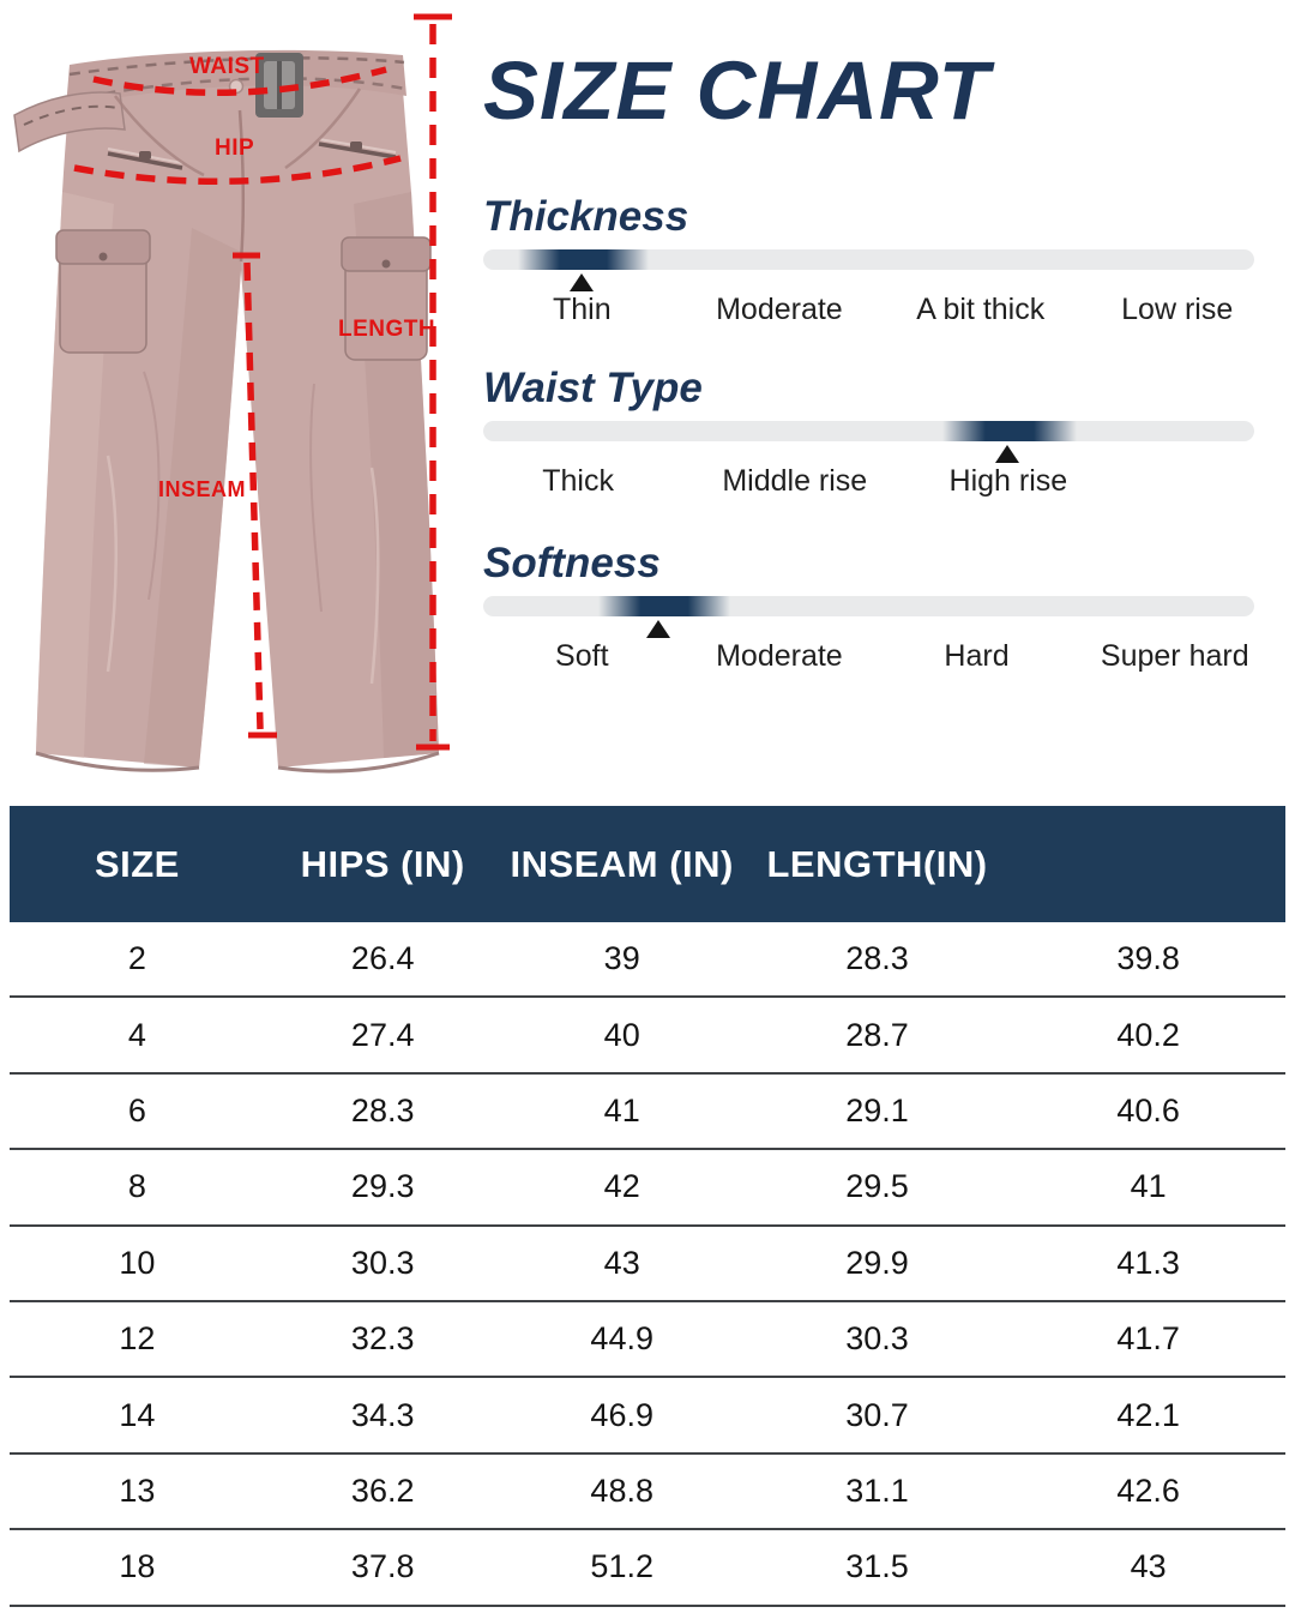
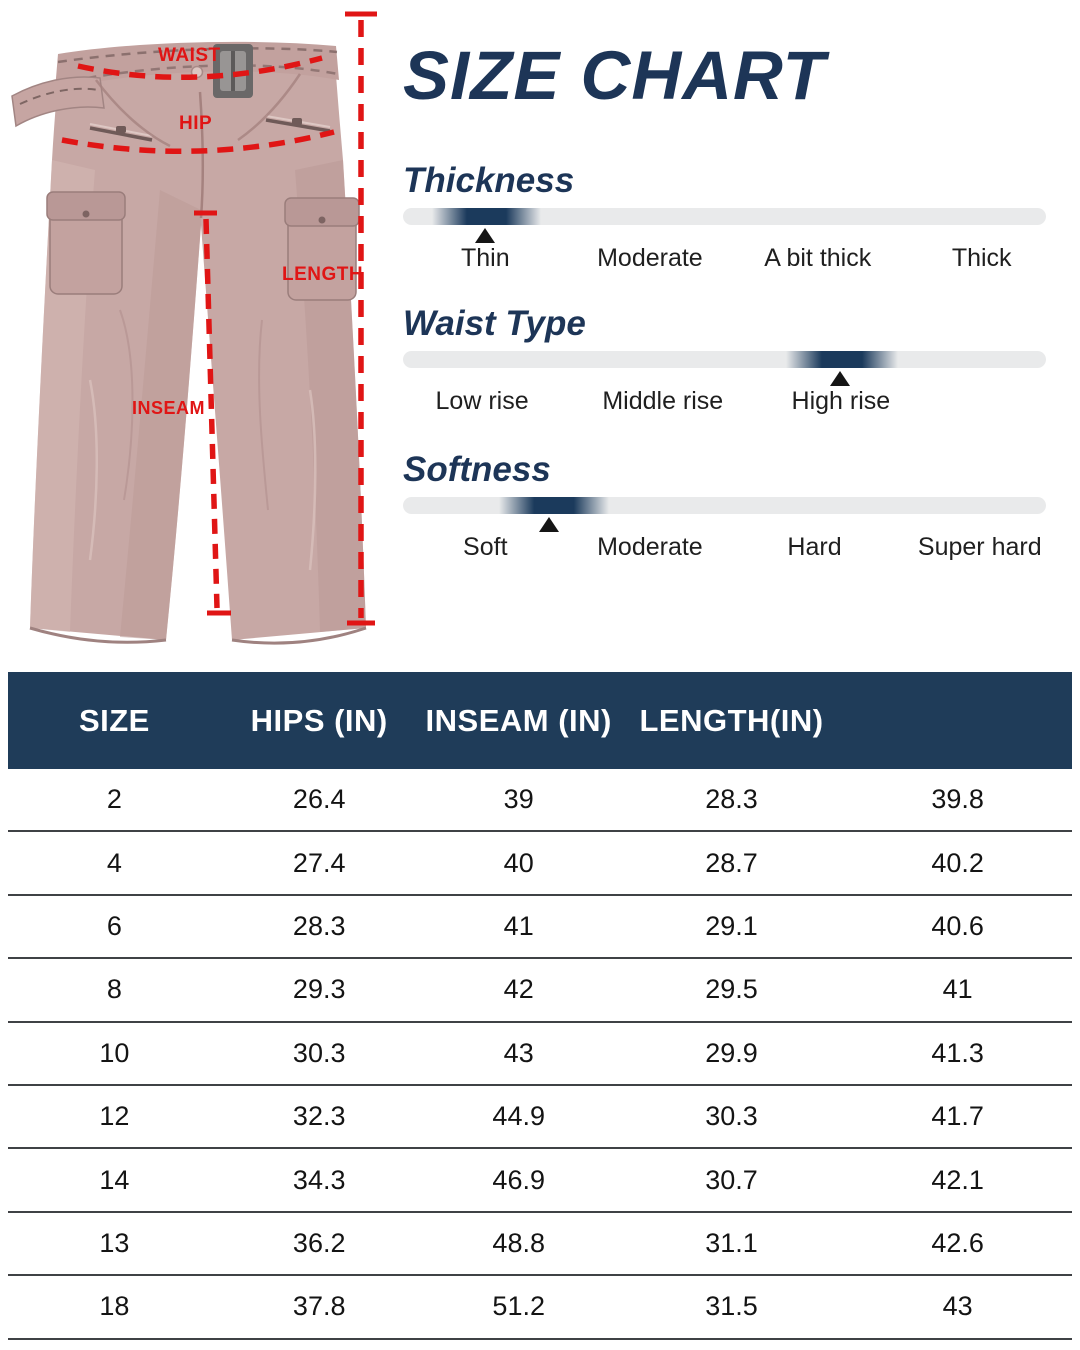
  WAIST
  HIP
  LENGTH
  INSEAM
  SIZE CHART
  Thickness
  Thin
  Moderate
  A bit thick
- Low rise
+ Thick
  Waist Type
- Thick
+ Low rise
  Middle rise
  High rise
  Softness
  Soft
  Moderate
  Hard
  Super hard
  SIZE
  HIPS (IN)
  INSEAM (IN)
  LENGTH(IN)
  2
  26.4
  39
  28.3
  39.8
  4
  27.4
  40
  28.7
  40.2
  6
  28.3
  41
  29.1
  40.6
  8
  29.3
  42
  29.5
  41
  10
  30.3
  43
  29.9
  41.3
  12
  32.3
  44.9
  30.3
  41.7
  14
  34.3
  46.9
  30.7
  42.1
  13
  36.2
  48.8
  31.1
  42.6
  18
  37.8
  51.2
  31.5
  43
